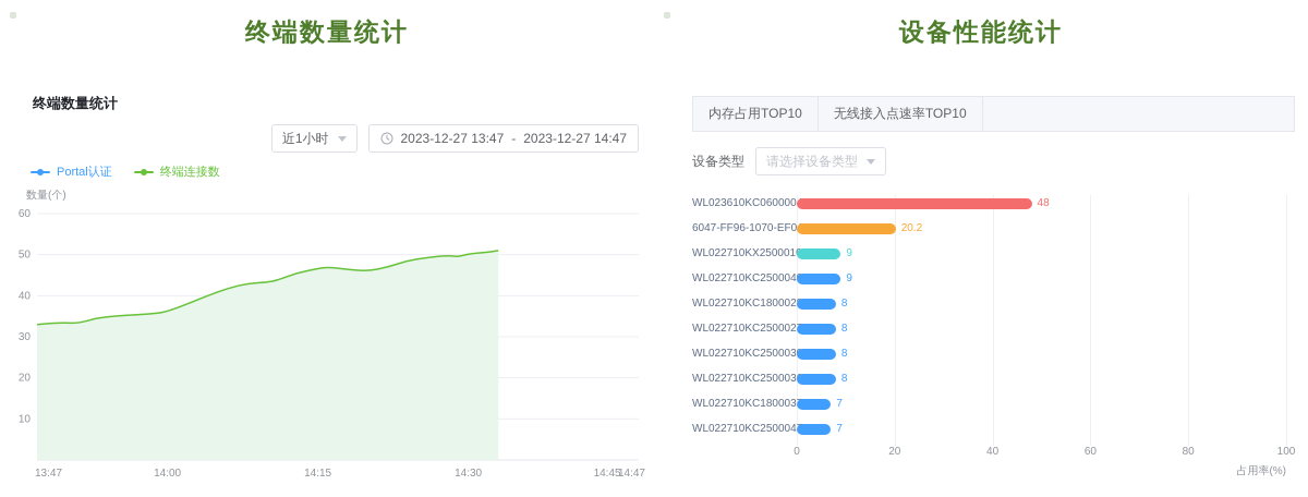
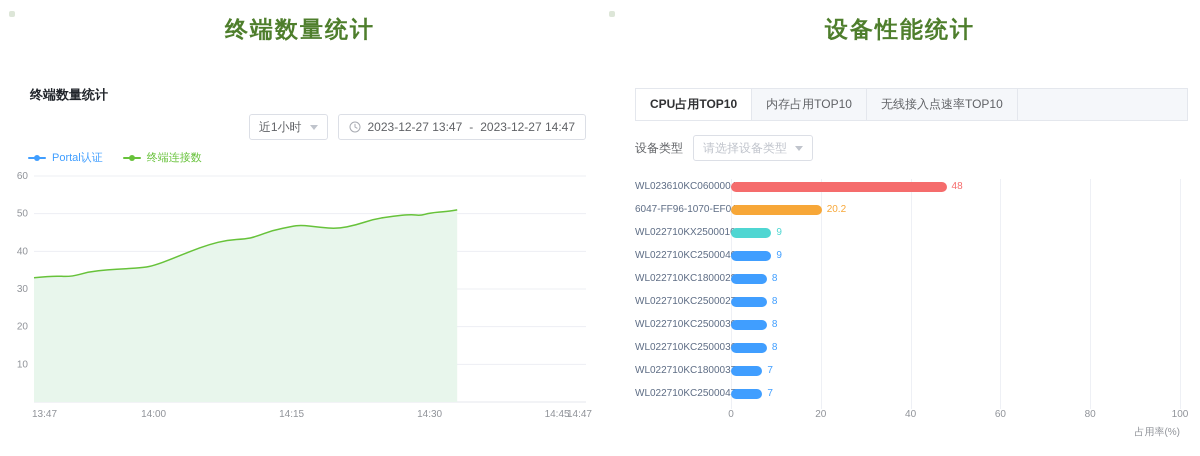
  终端数量统计
  终端数量统计
  近1小时
  2023-12-27 13:47
  -
  2023-12-27 14:47
  Portal认证
  终端连接数
- 数量(个)
  10
  20
  30
  40
  50
  60
  13:47
  14:00
  14:15
  14:30
  14:45
  14:47
  设备性能统计
+ CPU占用TOP10
  内存占用TOP10
  无线接入点速率TOP10
  设备类型
  请选择设备类型
  WL023610KC060000
  48
  6047-FF96-1070-EF0
  20.2
  WL022710KX250001
  9
  WL022710KC250004
  9
  WL022710KC180002
  8
  WL022710KC250002
  8
  WL022710KC250003
  8
  WL022710KC250003
  8
  WL022710KC180003
  7
  WL022710KC250004
  7
  0
  20
  40
  60
  80
  100
  占用率(%)
